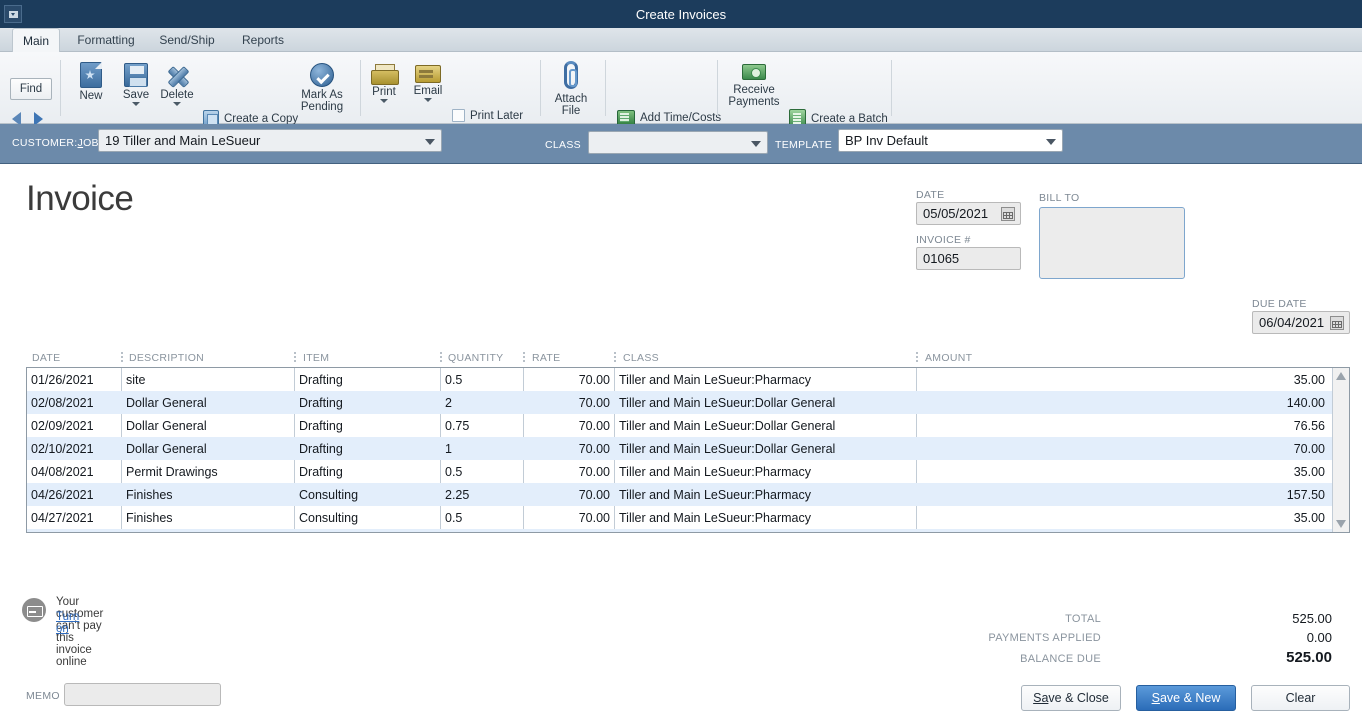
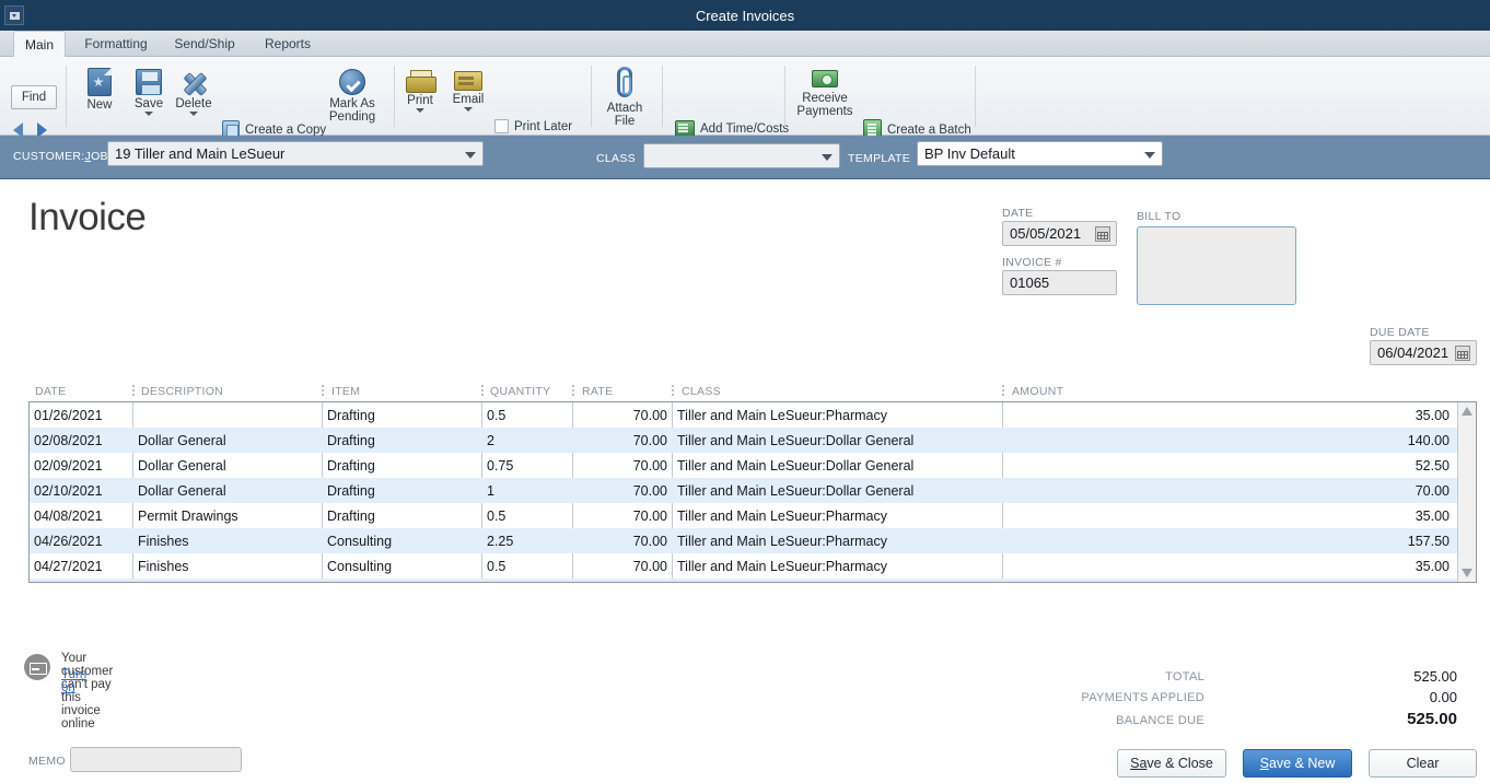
  Create Invoices
  Main
  Formatting
  Send/Ship
  Reports
  Find
  New
  Save
  Delete
  Create a Copy
  Mark As
  Pending
  Print
  Email
  Print Later
  Attach
  File
  Add Time/Costs
  Receive
  Payments
  Create a Batch
  CUSTOMER:JOB
  19 Tiller and Main LeSueur
  CLASS
  TEMPLATE
  BP Inv Default
  Invoice
  DATE
  05/05/2021
  INVOICE #
  01065
  BILL TO
  DUE DATE
  06/04/2021
  DATE
  DESCRIPTION
  ITEM
  QUANTITY
  RATE
  CLASS
  AMOUNT
  01/26/2021
- site
  Drafting
  0.5
  70.00
  Tiller and Main LeSueur:Pharmacy
  35.00
  02/08/2021
  Dollar General
  Drafting
  2
  70.00
  Tiller and Main LeSueur:Dollar General
  140.00
  02/09/2021
  Dollar General
  Drafting
  0.75
  70.00
  Tiller and Main LeSueur:Dollar General
- 76.56
+ 52.50
  02/10/2021
  Dollar General
  Drafting
  1
  70.00
  Tiller and Main LeSueur:Dollar General
  70.00
  04/08/2021
  Permit Drawings
  Drafting
  0.5
  70.00
  Tiller and Main LeSueur:Pharmacy
  35.00
  04/26/2021
  Finishes
  Consulting
  2.25
  70.00
  Tiller and Main LeSueur:Pharmacy
  157.50
  04/27/2021
  Finishes
  Consulting
  0.5
  70.00
  Tiller and Main LeSueur:Pharmacy
  35.00
  Your customer can't pay this invoice online
  Turn on
  TOTAL
  525.00
  PAYMENTS APPLIED
  0.00
  BALANCE DUE
  525.00
  MEMO
  S
  a
  ve & Close
  S
  ave & New
  Clear
